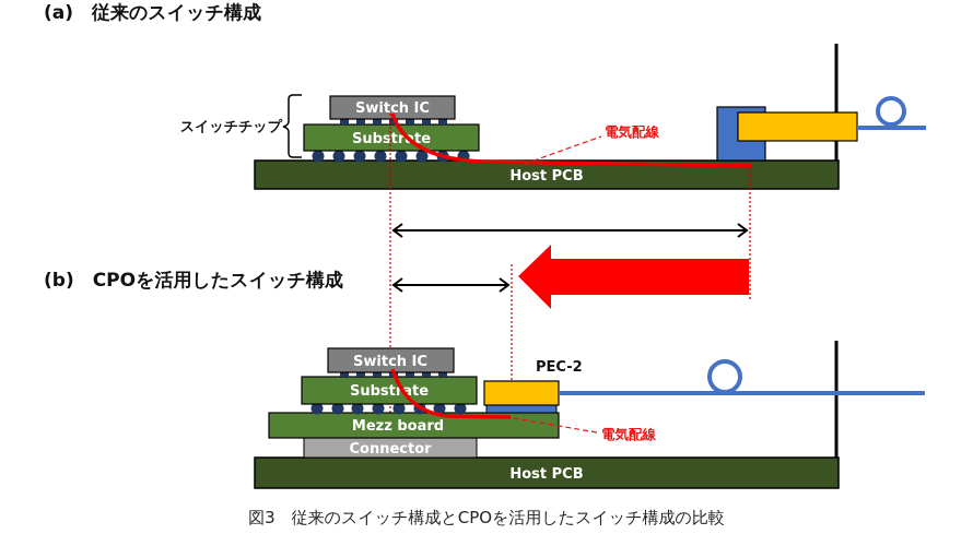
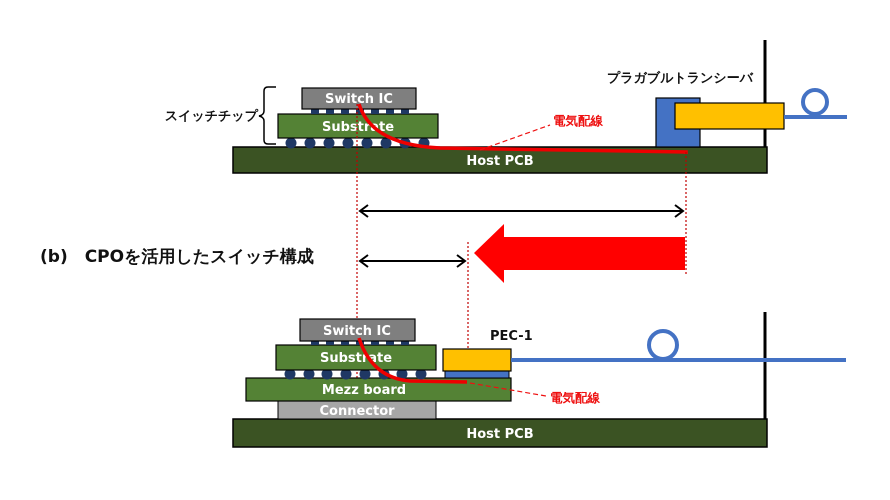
- (a) 従来のスイッチ構成
  Host PCB
  Substrte
  Switch IC
  スイッチチップ
+ プラガブルトランシーバ
  電気配線
  (b) CPOを活用したスイッチ構成
  Host PCB
  Connector
  Mezz board
  Substrate
  Switch IC
- PEC-2
+ PEC-1
  電気配線
- 図3 従来のスイッチ構成とCPOを活用したスイッチ構成の比較
